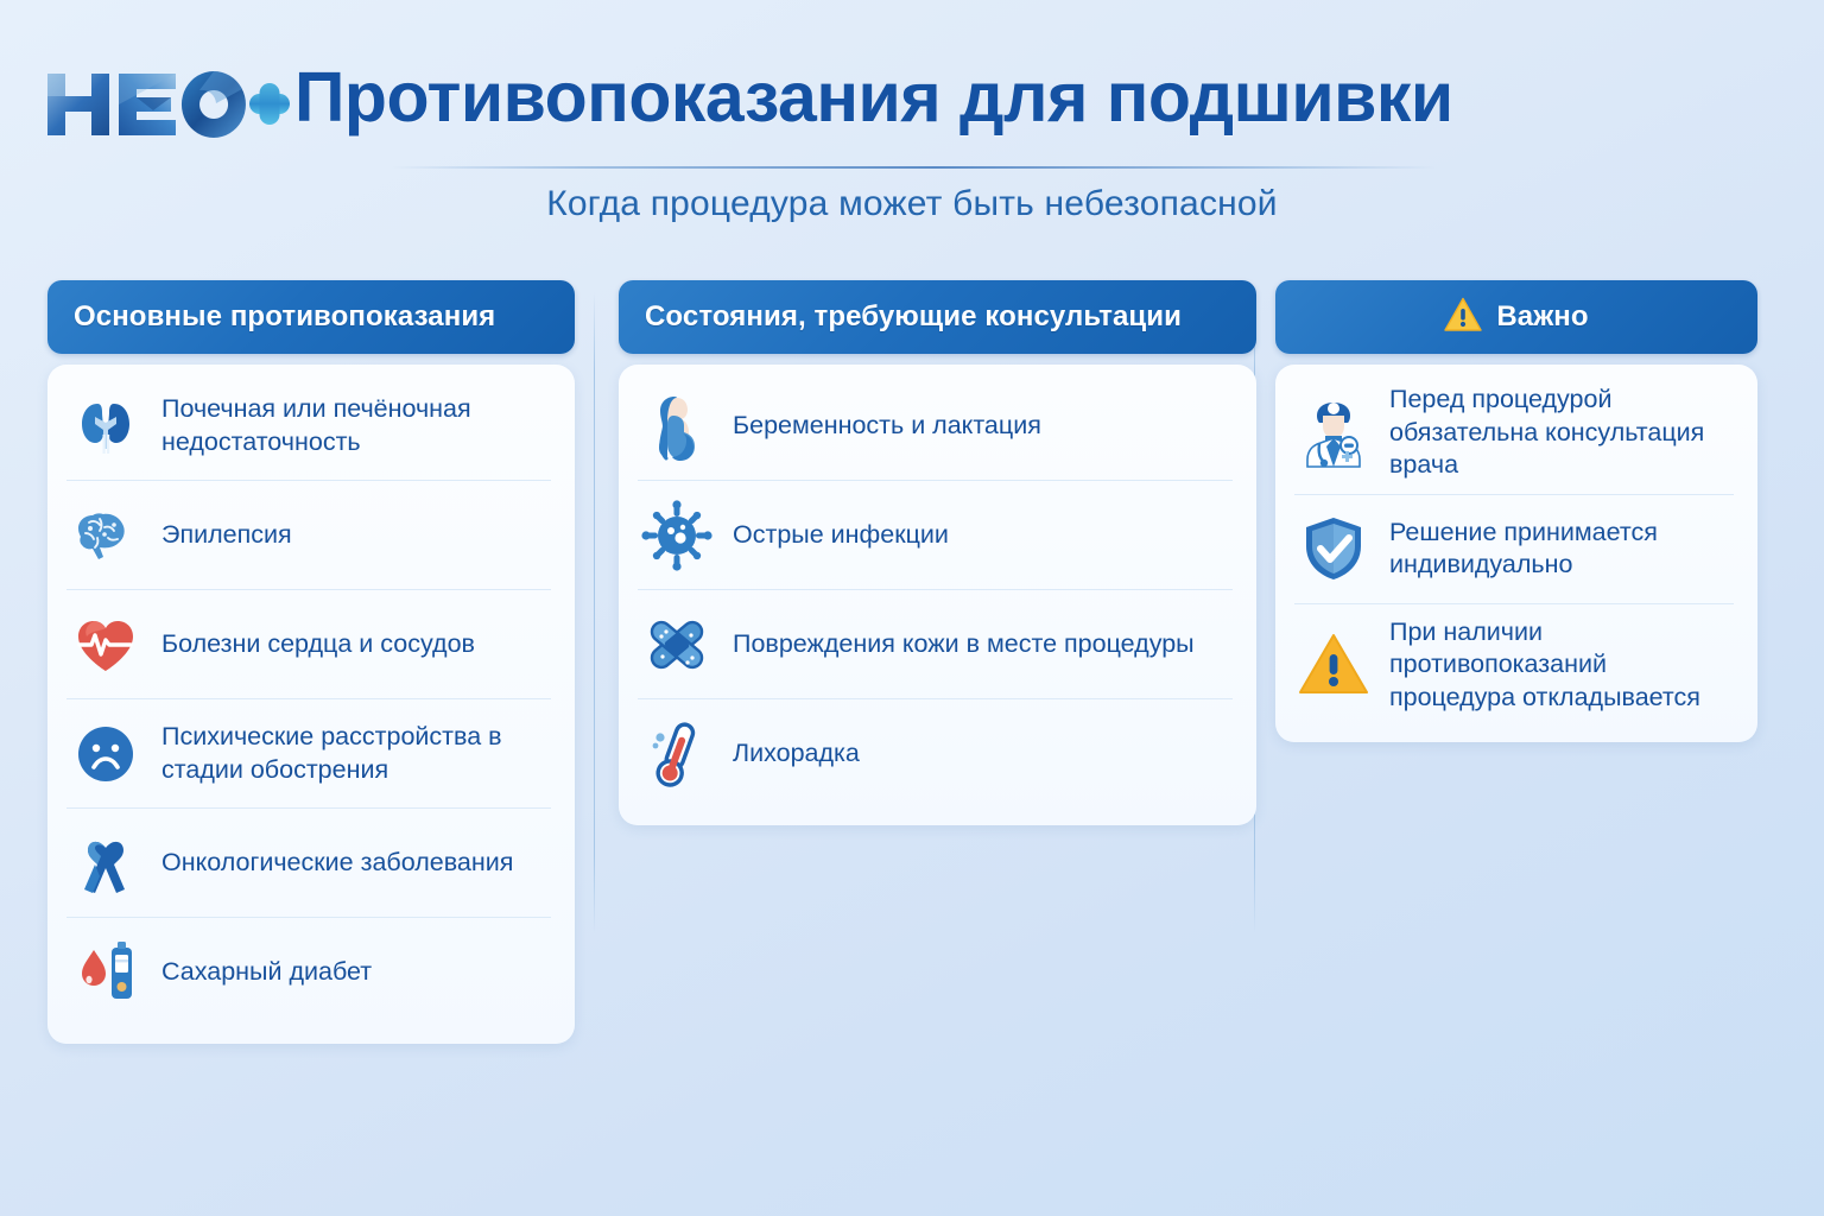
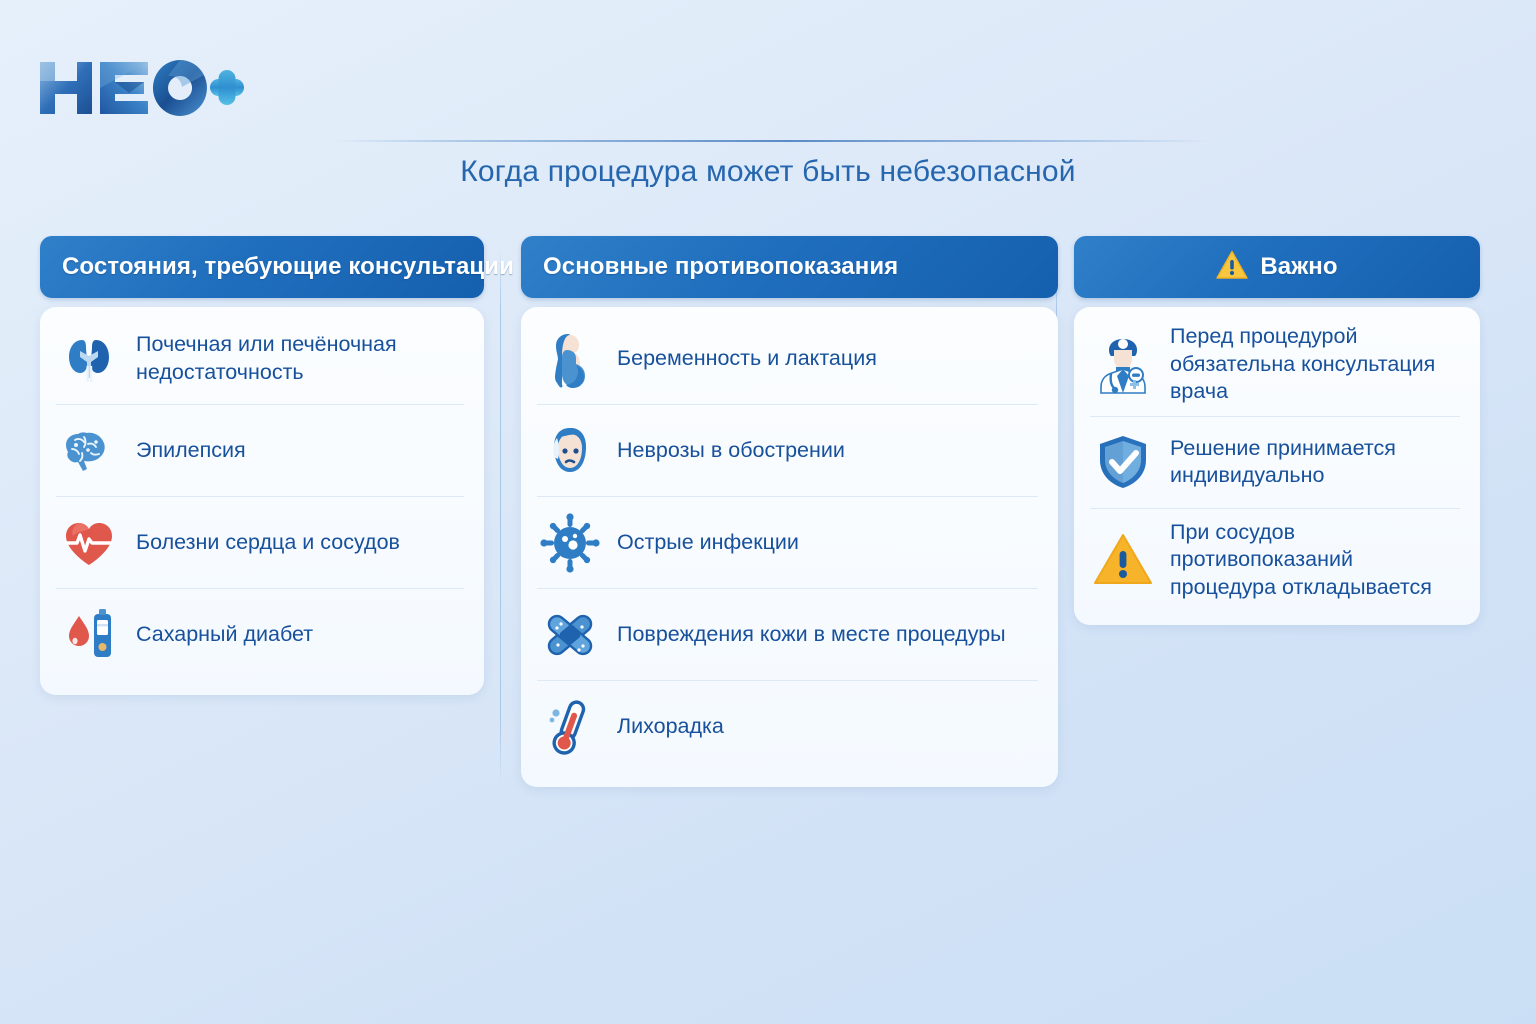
- Противопоказания для подшивки
  Когда процедура может быть небезопасной
- Основные противопоказания
+ Состояния, требующие консультации
  Почечная или печёночная недостаточность
  Эпилепсия
  Болезни сердца и сосудов
- Психические расстройства в стадии обострения
- Онкологические заболевания
  Сахарный диабет
- Состояния, требующие консультации
+ Основные противопоказания
  Беременность и лактация
+ Неврозы в обострении
  Острые инфекции
  Повреждения кожи в месте процедуры
  Лихорадка
  Важно
  Перед процедурой обязательна консультация врача
  Решение принимается индивидуально
- При наличии противопоказаний процедура откладывается
+ При сосудов противопоказаний процедура откладывается
